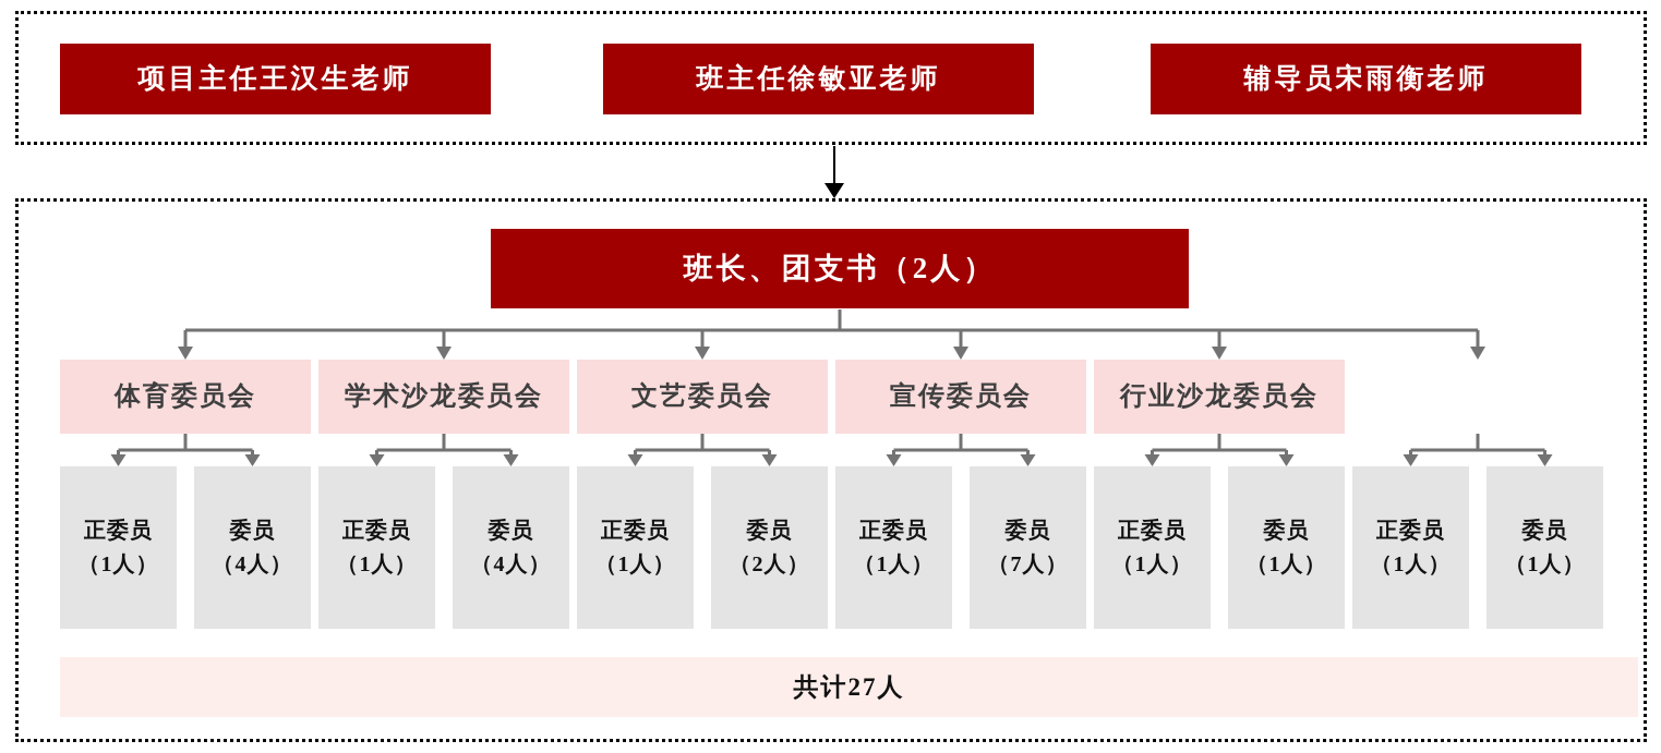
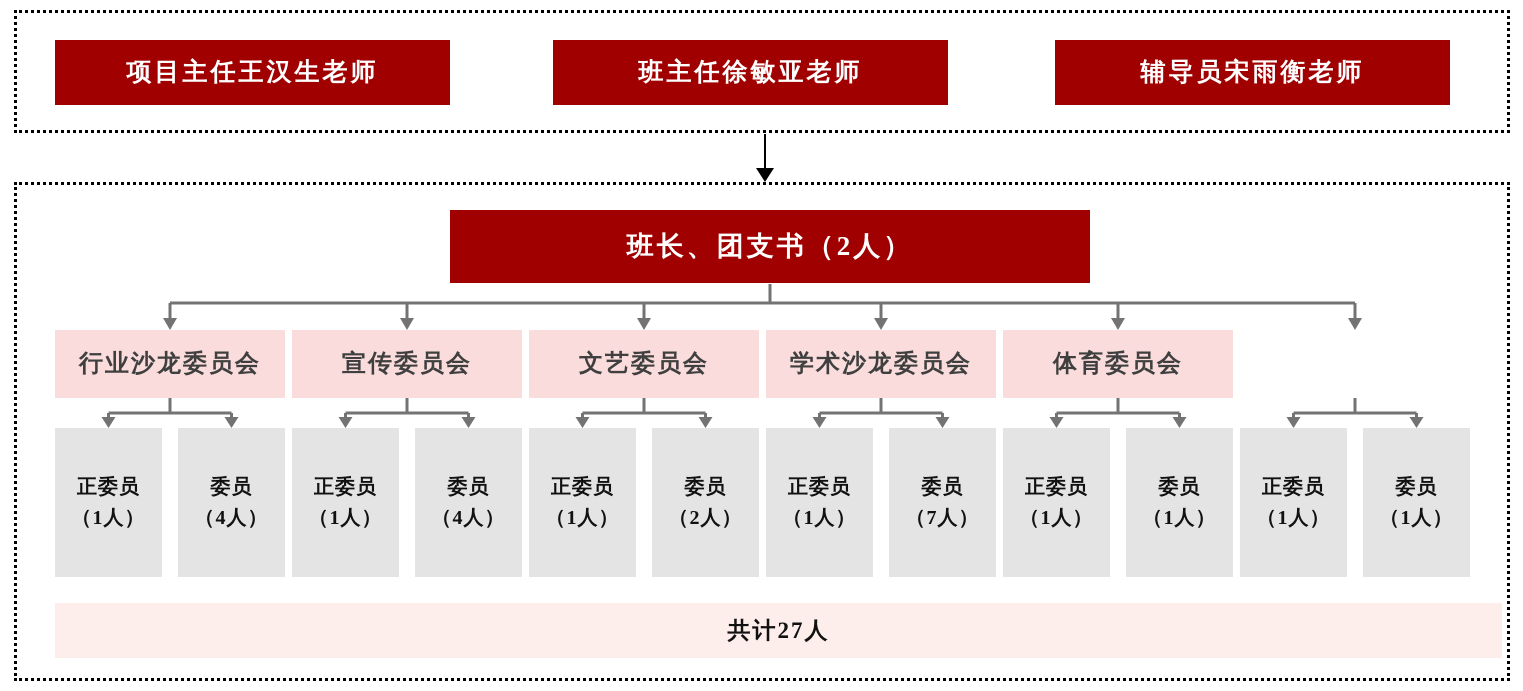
  项目主任王汉生老师
  班主任徐敏亚老师
  辅导员宋雨衡老师
  班长、团支书（2人）
- 体育委员会
+ 行业沙龙委员会
- 学术沙龙委员会
+ 宣传委员会
  文艺委员会
- 宣传委员会
+ 学术沙龙委员会
- 行业沙龙委员会
+ 体育委员会
  正委员
  （1人）
  委员
  （4人）
  正委员
  （1人）
  委员
  （4人）
  正委员
  （1人）
  委员
  （2人）
  正委员
  （1人）
  委员
  （7人）
  正委员
  （1人）
  委员
  （1人）
  正委员
  （1人）
  委员
  （1人）
  共计27人
